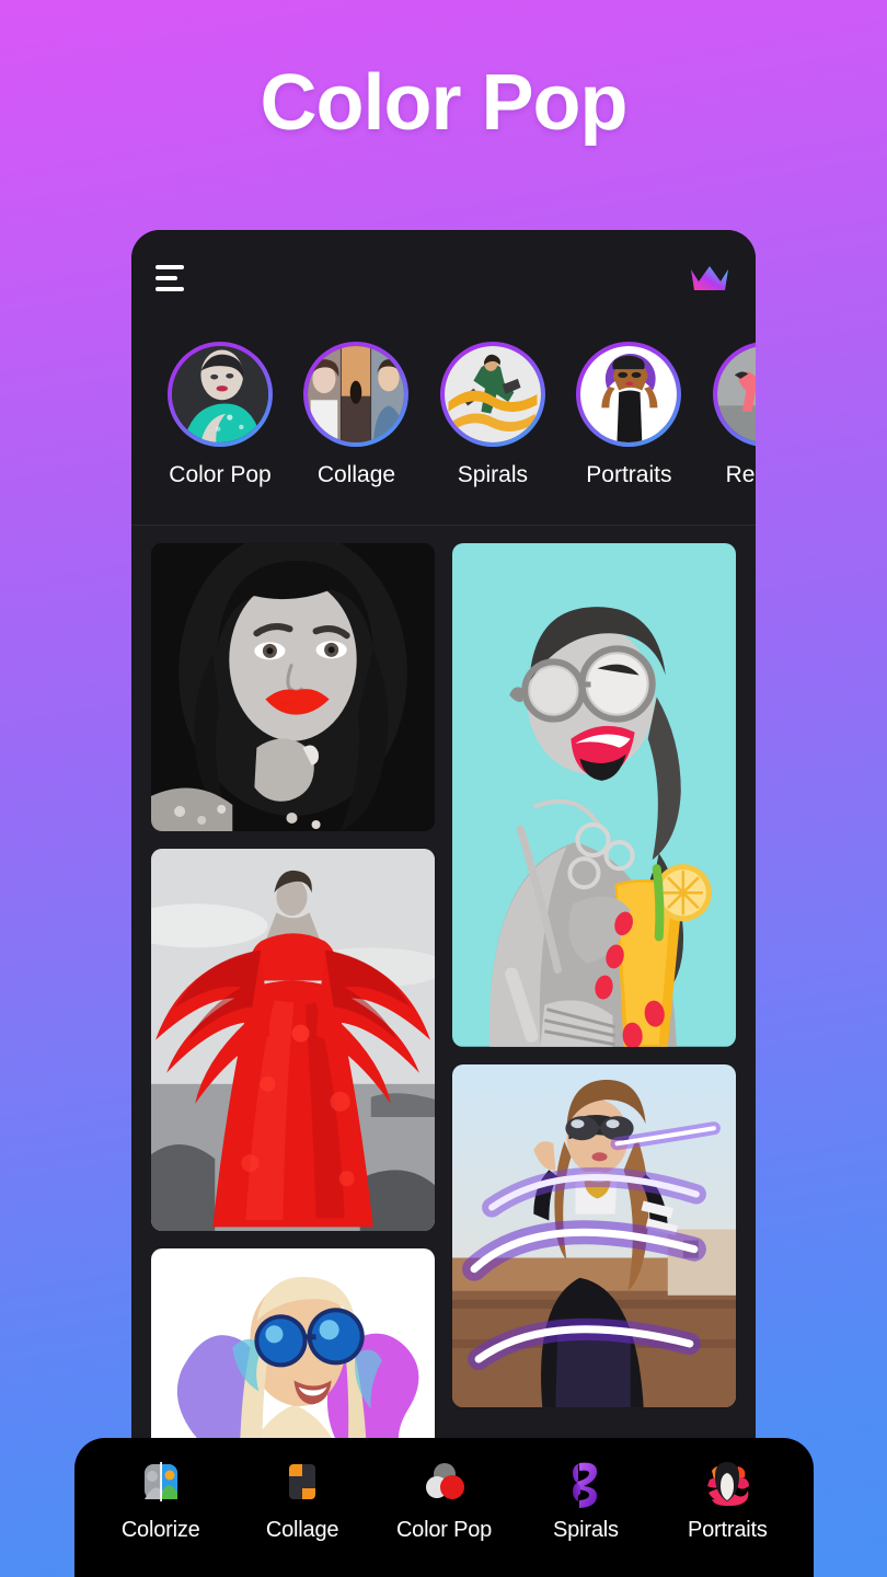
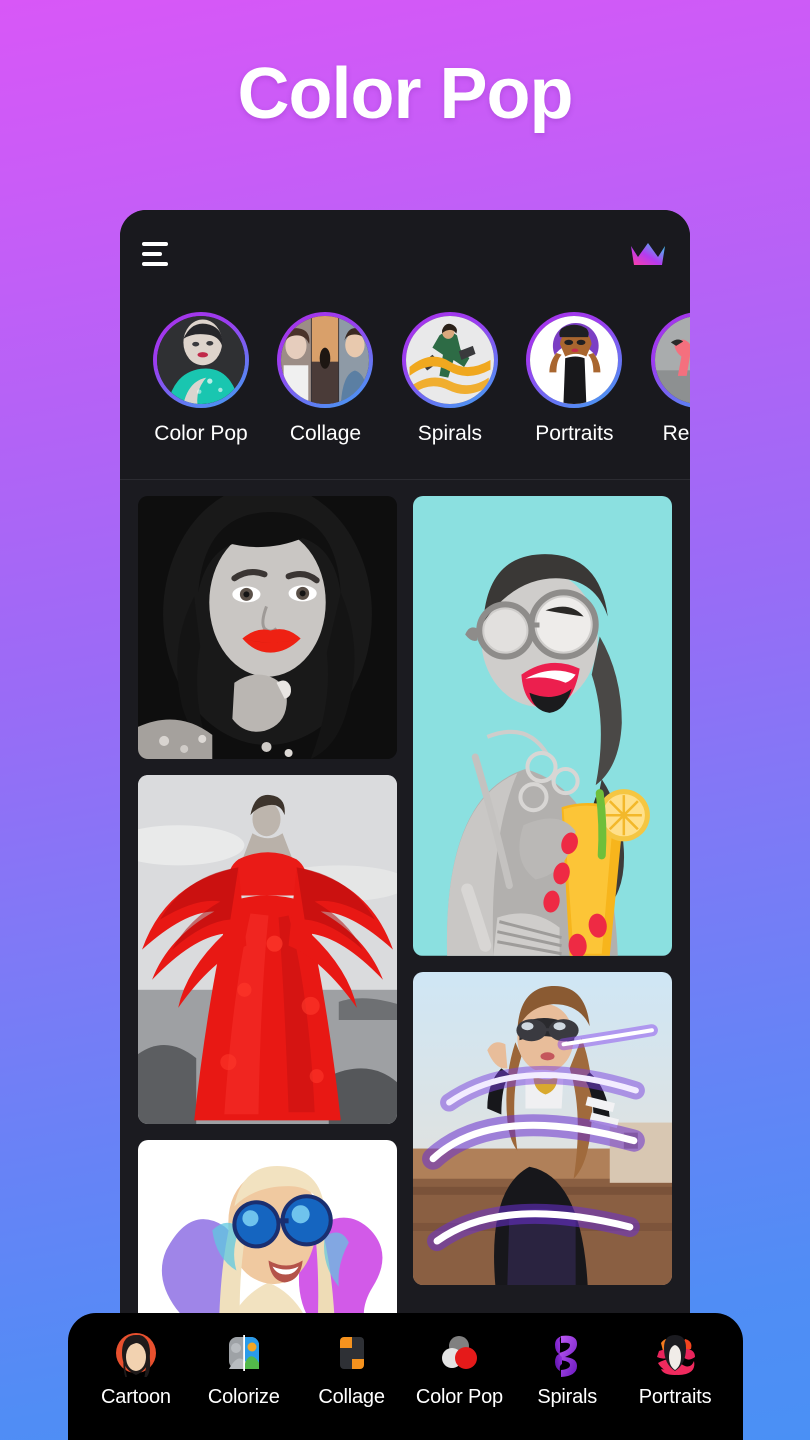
  Color Pop
  Color Pop
  Collage
  Spirals
  Portraits
+ Cartoon
  Colorize
  Collage
  Color Pop
  Spirals
  Portraits
